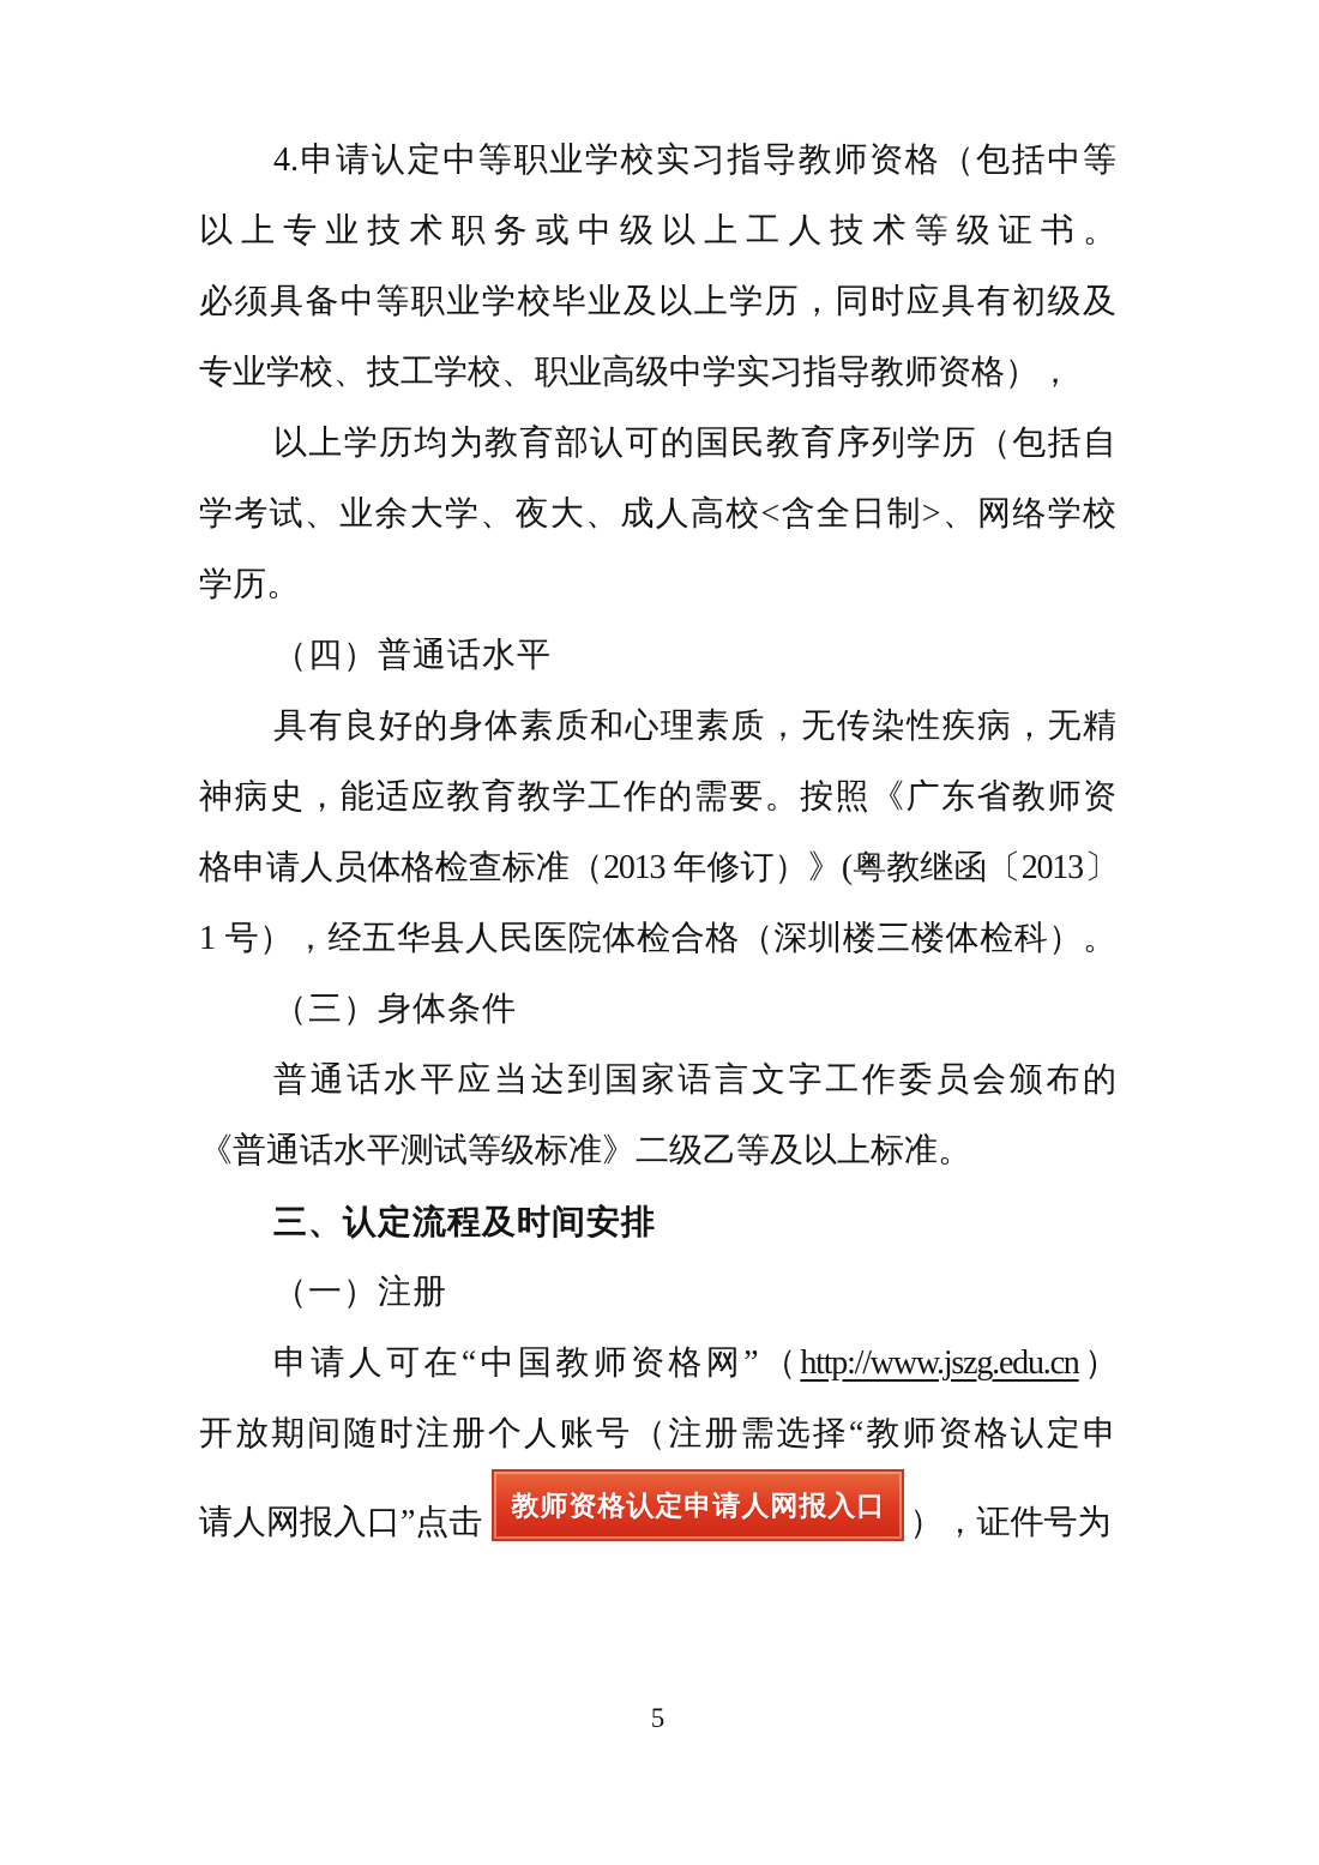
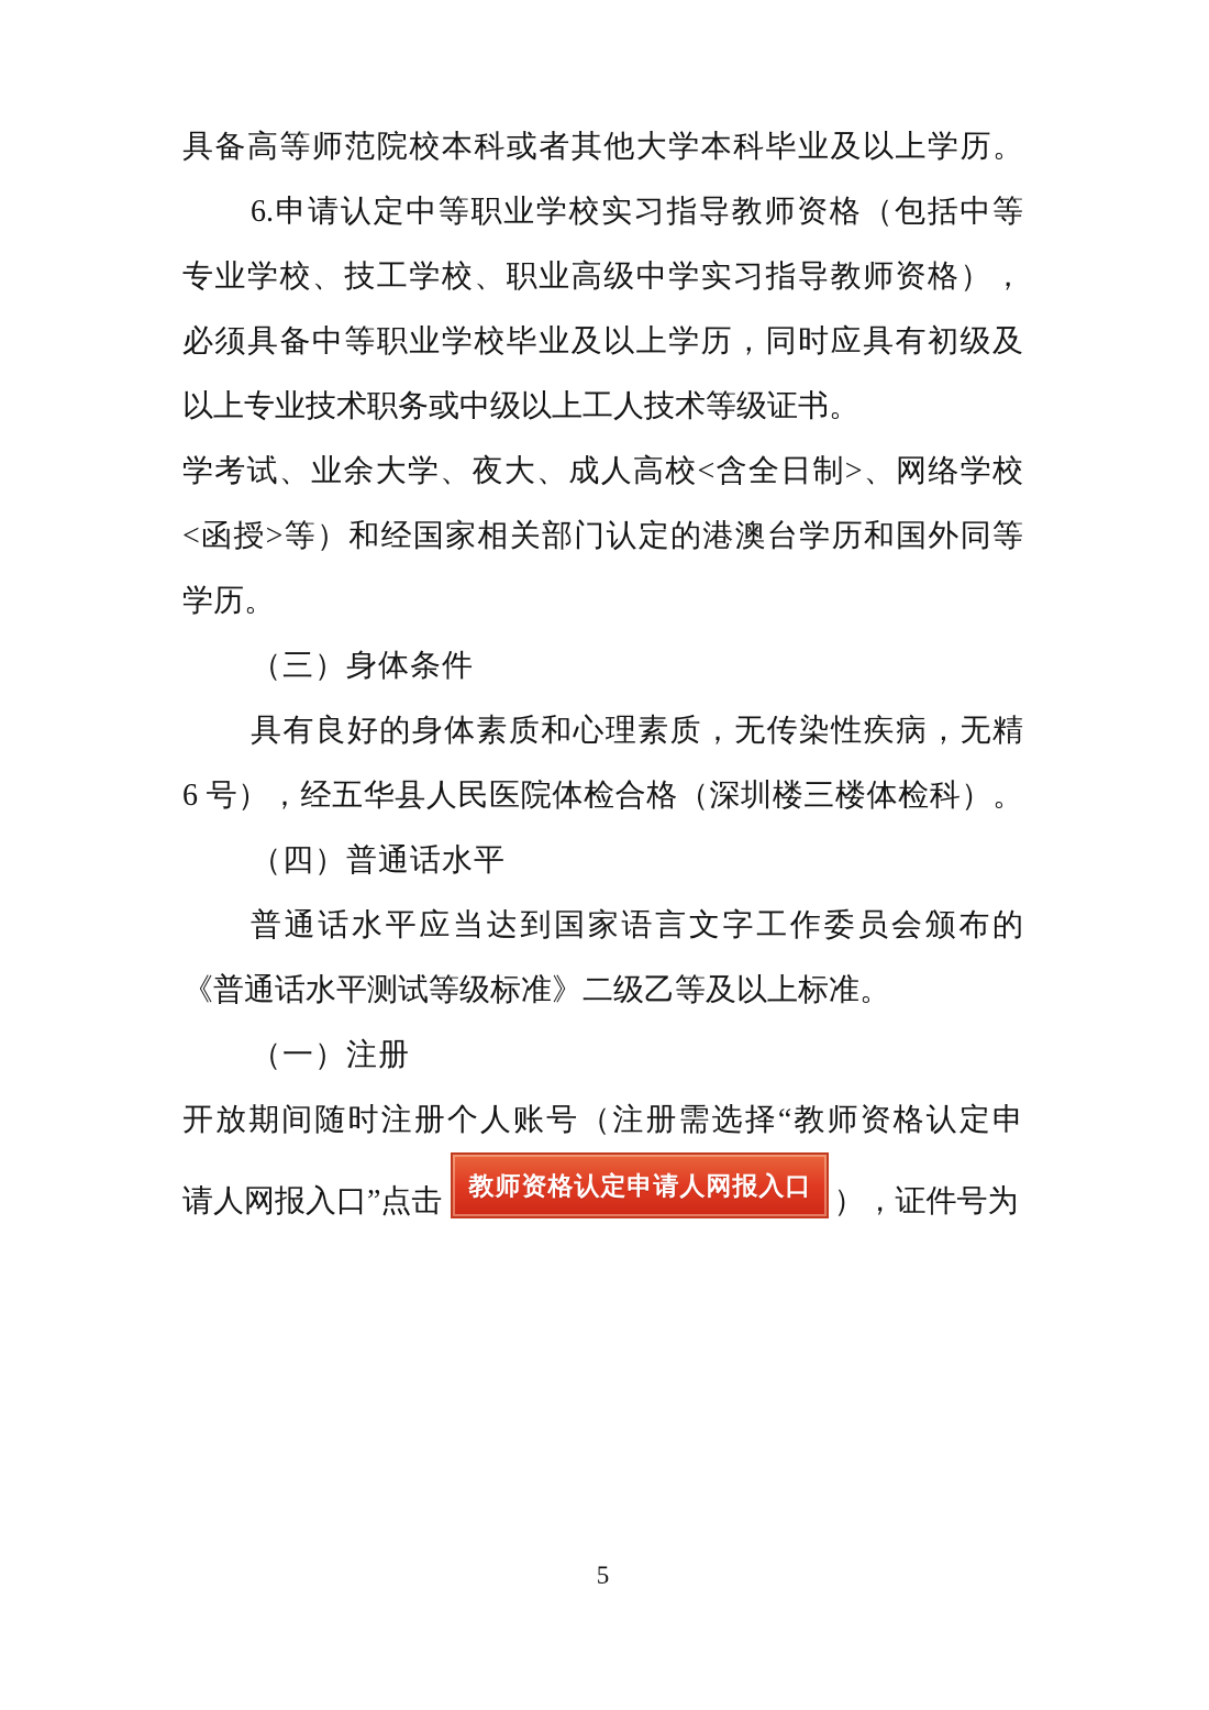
+ 具备高等师范院校本科或者其他大学本科毕业及以上学历。
- 4.申请认定中等职业学校实习指导教师资格（包括中等
+ 6.申请认定中等职业学校实习指导教师资格（包括中等
- 以上专业技术职务或中级以上工人技术等级证书。
+ 专业学校、技工学校、职业高级中学实习指导教师资格），
  必须具备中等职业学校毕业及以上学历，同时应具有初级及
- 专业学校、技工学校、职业高级中学实习指导教师资格），
+ 以上专业技术职务或中级以上工人技术等级证书。
- 以上学历均为教育部认可的国民教育序列学历（包括自
  学考试、业余大学、夜大、成人高校<含全日制>、网络学校
+ <函授>等）和经国家相关部门认定的港澳台学历和国外同等
  学历。
- （四）普通话水平
+ （三）身体条件
  具有良好的身体素质和心理素质，无传染性疾病，无精
- 神病史，能适应教育教学工作的需要。按照《广东省教师资
- 格申请人员体格检查标准（2013 年修订）》(粤教继函〔2013〕
- 1 号），经五华县人民医院体检合格（深圳楼三楼体检科）。
+ 6 号），经五华县人民医院体检合格（深圳楼三楼体检科）。
- （三）身体条件
+ （四）普通话水平
  普通话水平应当达到国家语言文字工作委员会颁布的
  《普通话水平测试等级标准》二级乙等及以上标准。
- 三、认定流程及时间安排
  （一）注册
- 申请人可在“中国教师资格网”（http://www.jszg.edu.cn）
  开放期间随时注册个人账号（注册需选择“教师资格认定申
  请人网报入口”点击 教师资格认定申请人网报入口），证件号为
  5
